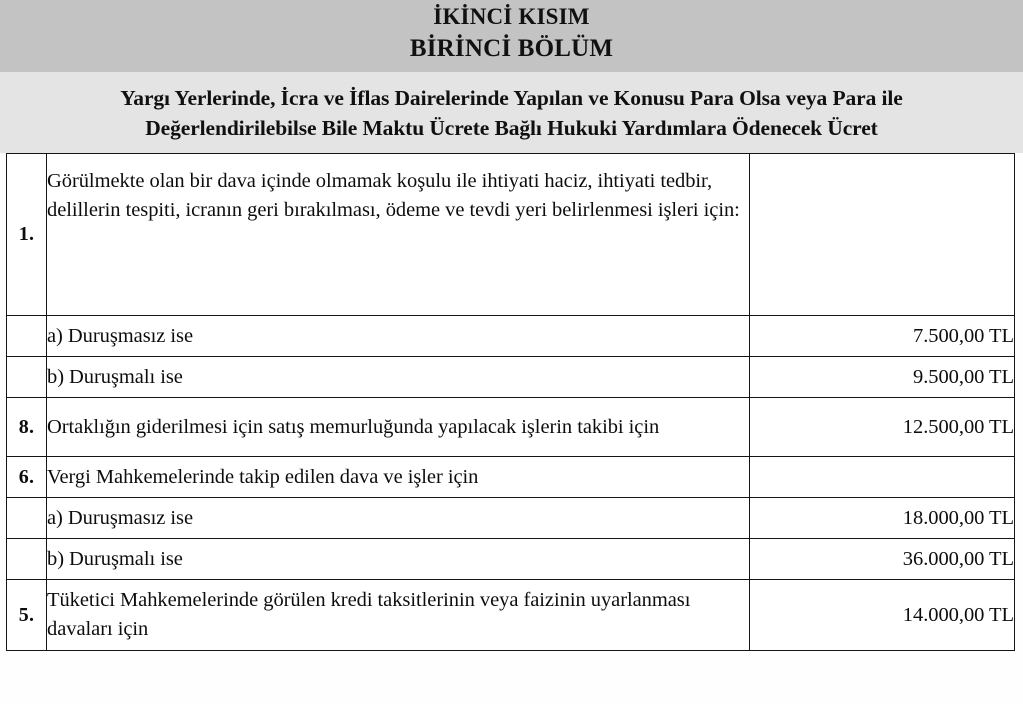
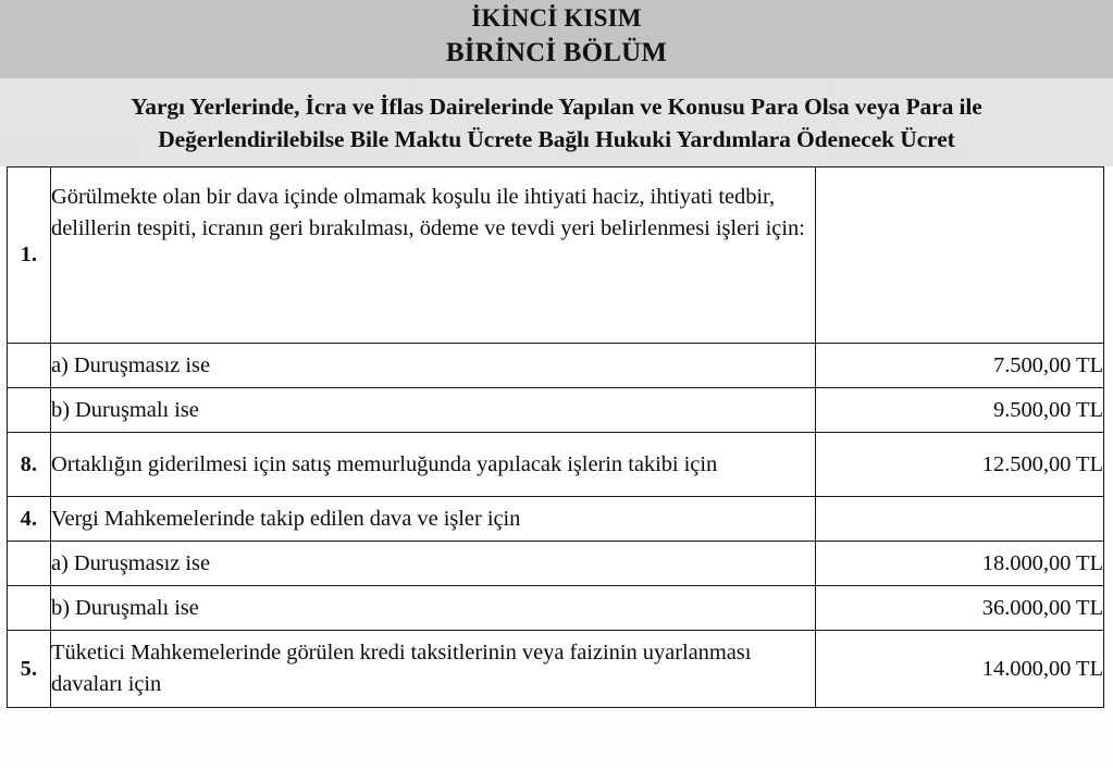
  İKİNCİ KISIM
  BİRİNCİ BÖLÜM
  Yargı Yerlerinde, İcra ve İflas Dairelerinde Yapılan ve Konusu Para Olsa veya Para ile Değerlendirilebilse Bile Maktu Ücrete Bağlı Hukuki Yardımlara Ödenecek Ücret
  1.	Görülmekte olan bir dava içinde olmamak koşulu ile ihtiyati haciz, ihtiyati tedbir, delillerin tespiti, icranın geri bırakılması, ödeme ve tevdi yeri belirlenmesi işleri için:
  	a) Duruşmasız ise	7.500,00 TL
  	b) Duruşmalı ise	9.500,00 TL
  8.	Ortaklığın giderilmesi için satış memurluğunda yapılacak işlerin takibi için	12.500,00 TL
- 6.	Vergi Mahkemelerinde takip edilen dava ve işler için
+ 4.	Vergi Mahkemelerinde takip edilen dava ve işler için
  	a) Duruşmasız ise	18.000,00 TL
  	b) Duruşmalı ise	36.000,00 TL
  5.	Tüketici Mahkemelerinde görülen kredi taksitlerinin veya faizinin uyarlanması davaları için	14.000,00 TL
